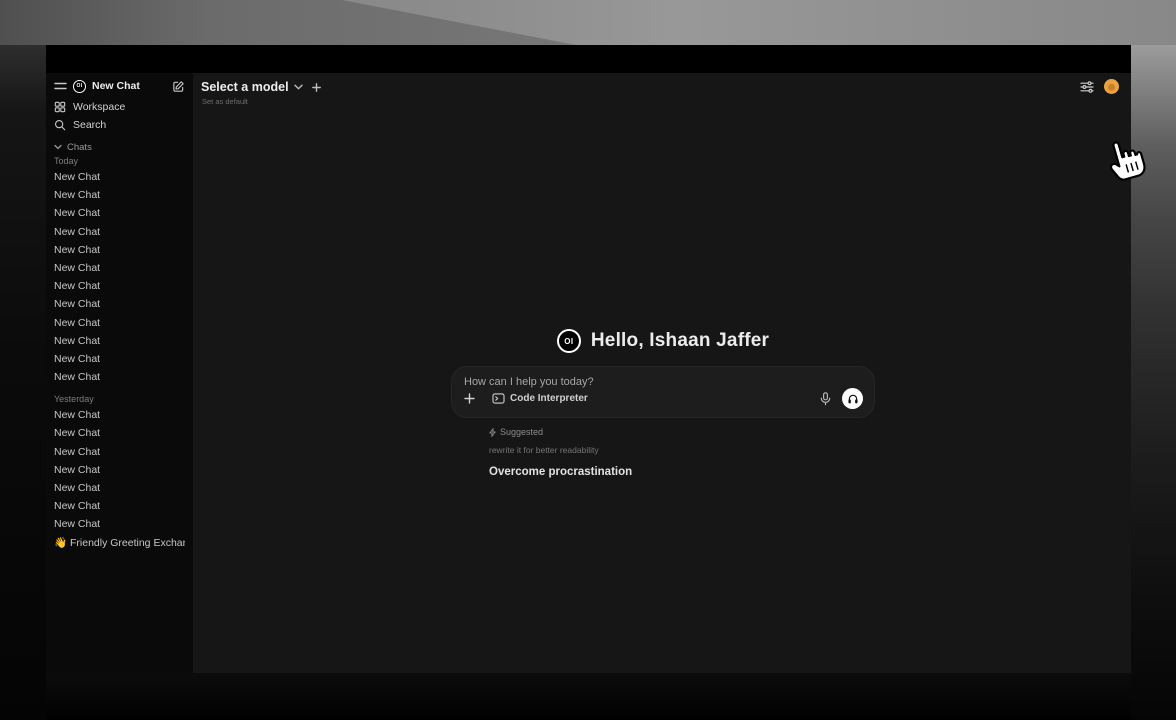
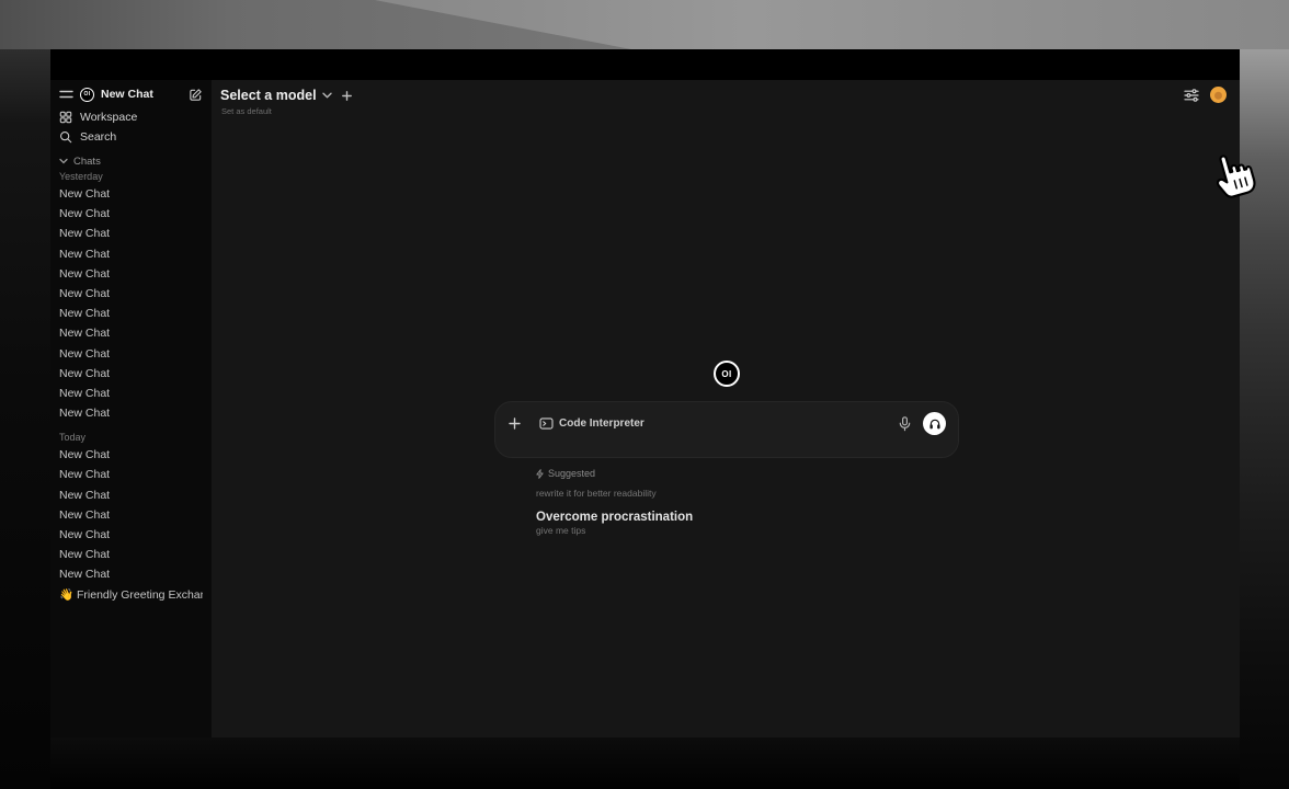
  New Chat
  Workspace
  Search
  Chats
- Today
+ Yesterday
  New Chat
  New Chat
  New Chat
  New Chat
  New Chat
  New Chat
  New Chat
  New Chat
  New Chat
  New Chat
  New Chat
  New Chat
- Yesterday
+ Today
  New Chat
  New Chat
  New Chat
  New Chat
  New Chat
  New Chat
  New Chat
  👋 Friendly Greeting Excha
  Select a model
  Set as default
  OI
- Hello, Ishaan Jaffer
- How can I help you today?
  Code Interpreter
  Suggested
  rewrite it for better readability
  Overcome procrastination
+ give me tips
